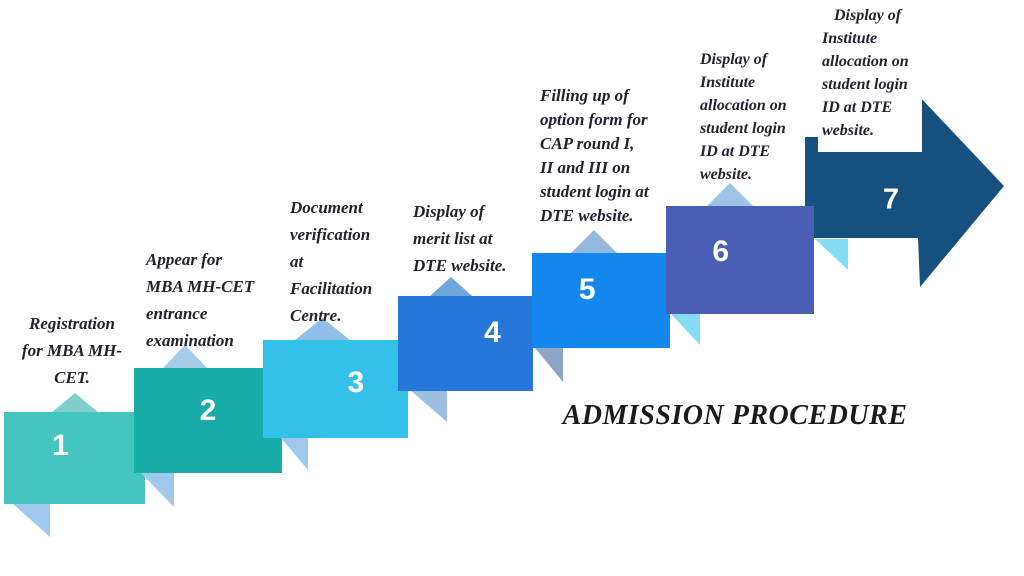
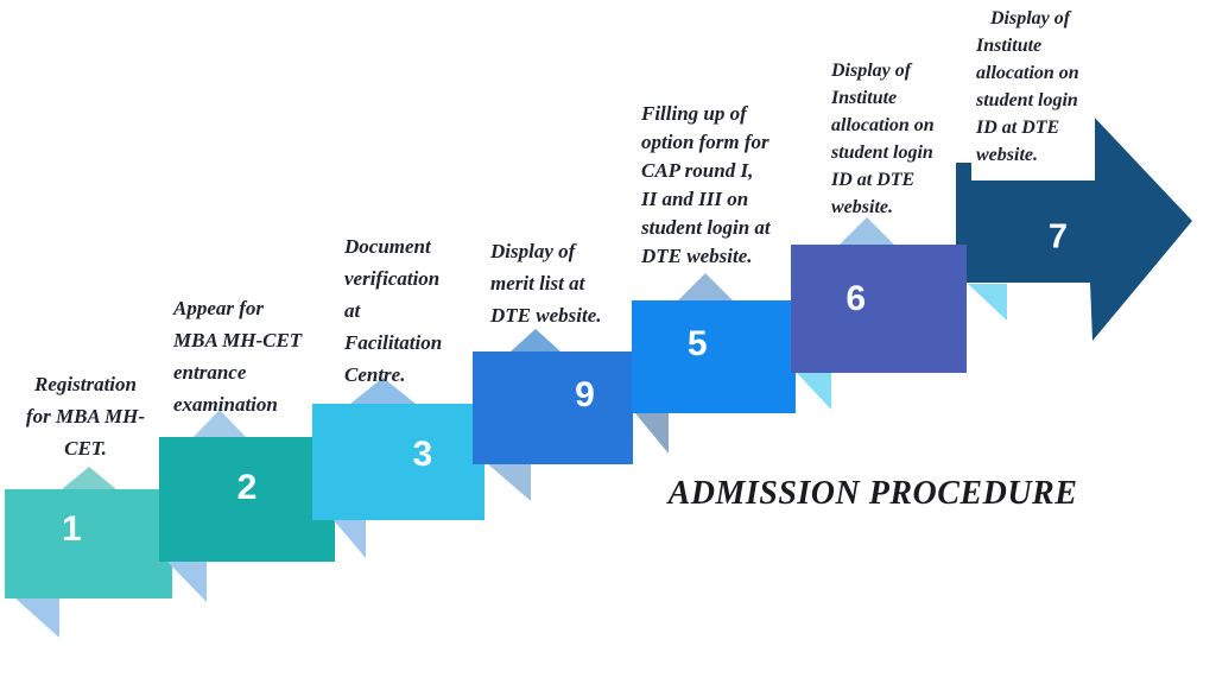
  1
  Registration
  for MBA MH-
  CET.
  2
  Appear for
  MBA MH-CET
  entrance
  examination
  3
  Document
  verification
  at
  Facilitation
  Centre.
- 4
+ 9
  Display of
  merit list at
  DTE website.
  5
  Filling up of
  option form for
  CAP round I,
  II and III on
  student login at
  DTE website.
  7
  Display of
  Institute
  allocation on
  student login
  ID at DTE
  website.
  6
  Display of
  Institute
  allocation on
  student login
  ID at DTE
  website.
  ADMISSION PROCEDURE
